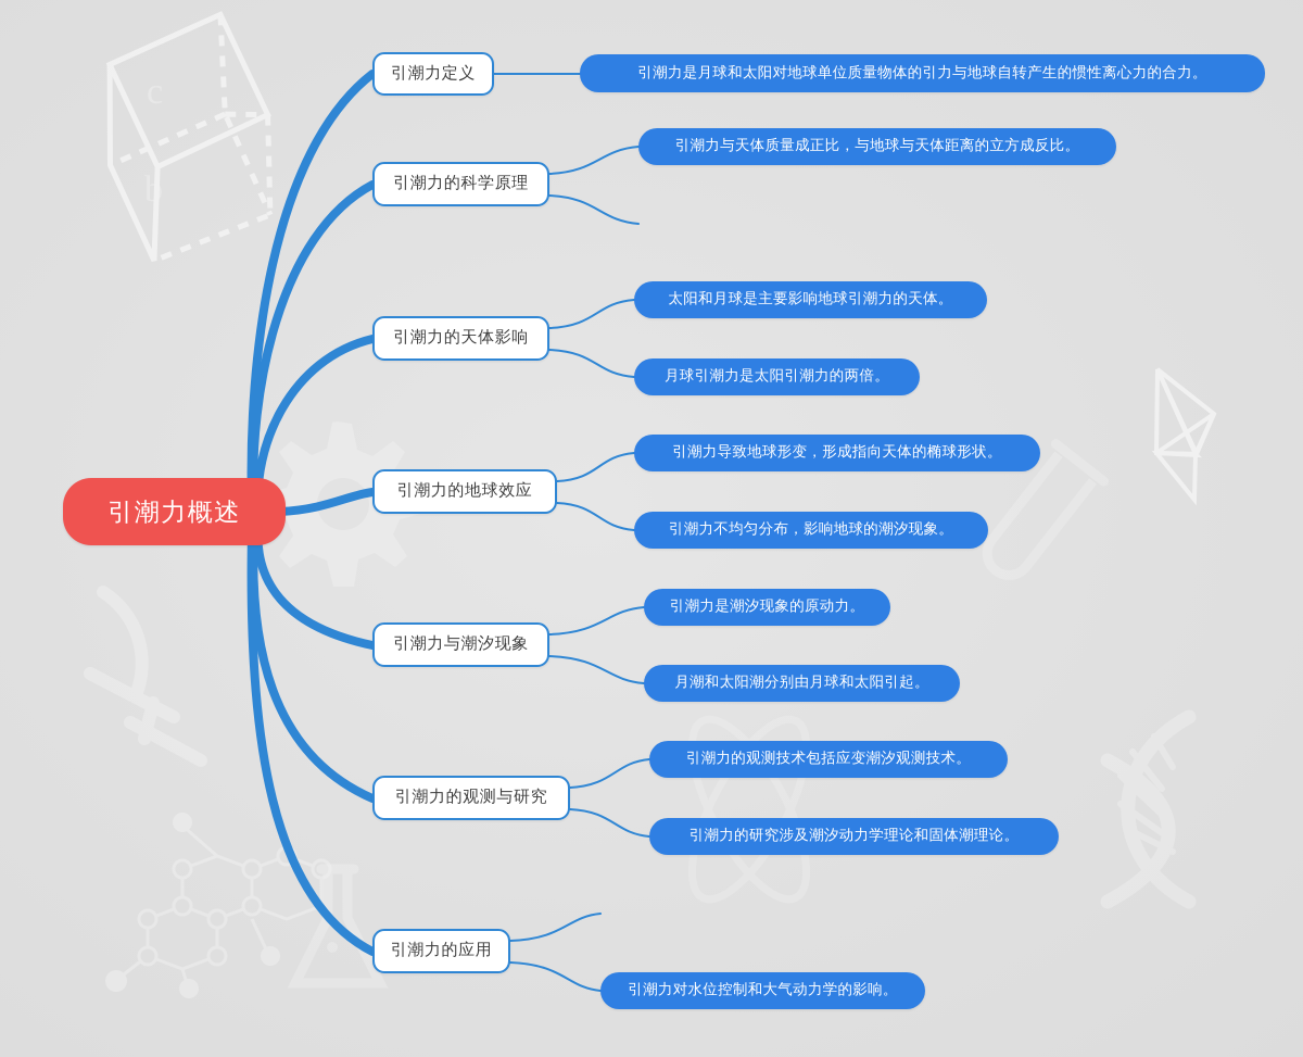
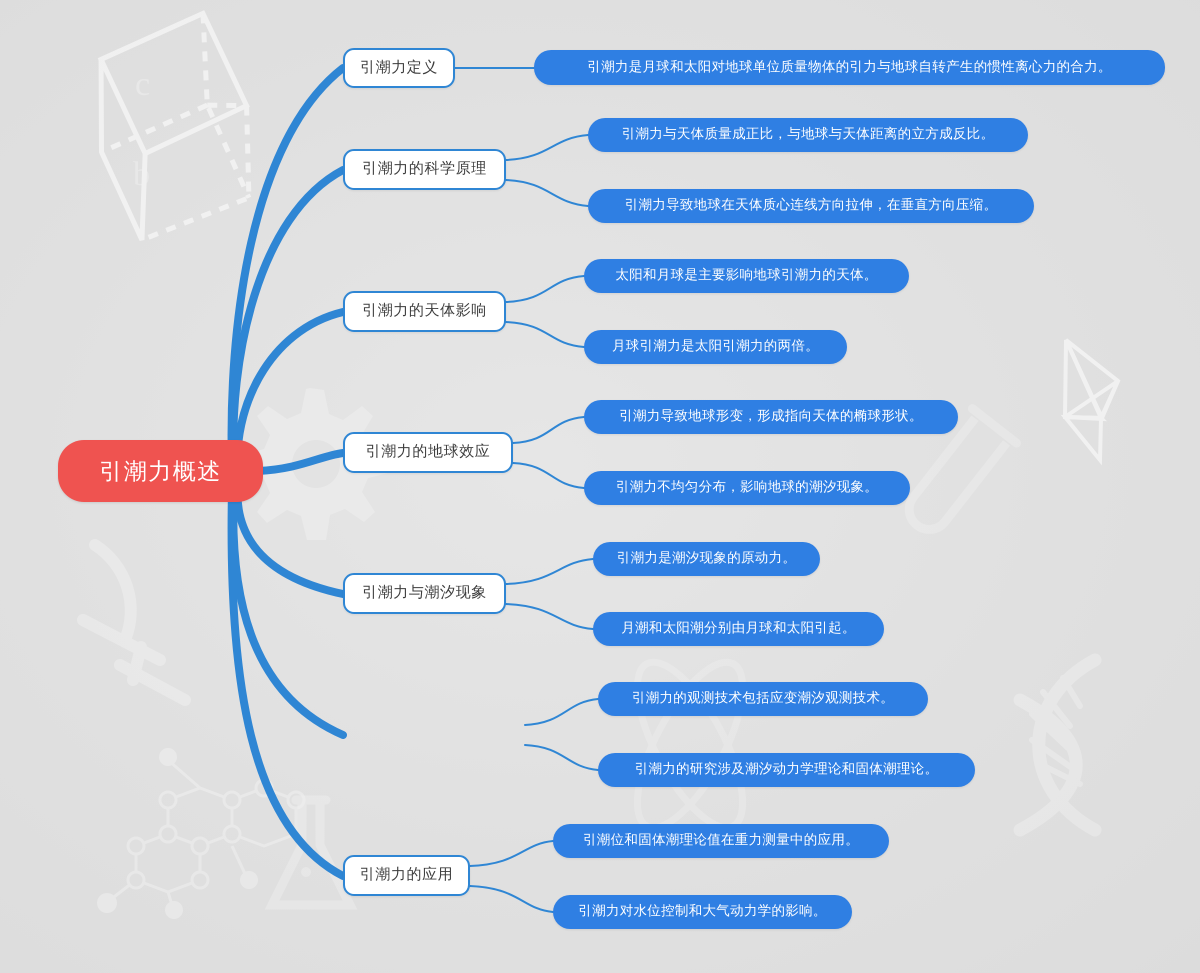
  引潮力概述
  引潮力定义
  引潮力是月球和太阳对地球单位质量物体的引力与地球自转产生的惯性离心力的合力。
  引潮力的科学原理
  引潮力与天体质量成正比，与地球与天体距离的立方成反比。
+ 引潮力导致地球在天体质心连线方向拉伸，在垂直方向压缩。
  引潮力的天体影响
  太阳和月球是主要影响地球引潮力的天体。
  月球引潮力是太阳引潮力的两倍。
  引潮力的地球效应
  引潮力导致地球形变，形成指向天体的椭球形状。
  引潮力不均匀分布，影响地球的潮汐现象。
  引潮力与潮汐现象
  引潮力是潮汐现象的原动力。
  月潮和太阳潮分别由月球和太阳引起。
- 引潮力的观测与研究
  引潮力的观测技术包括应变潮汐观测技术。
  引潮力的研究涉及潮汐动力学理论和固体潮理论。
  引潮力的应用
+ 引潮位和固体潮理论值在重力测量中的应用。
  引潮力对水位控制和大气动力学的影响。
